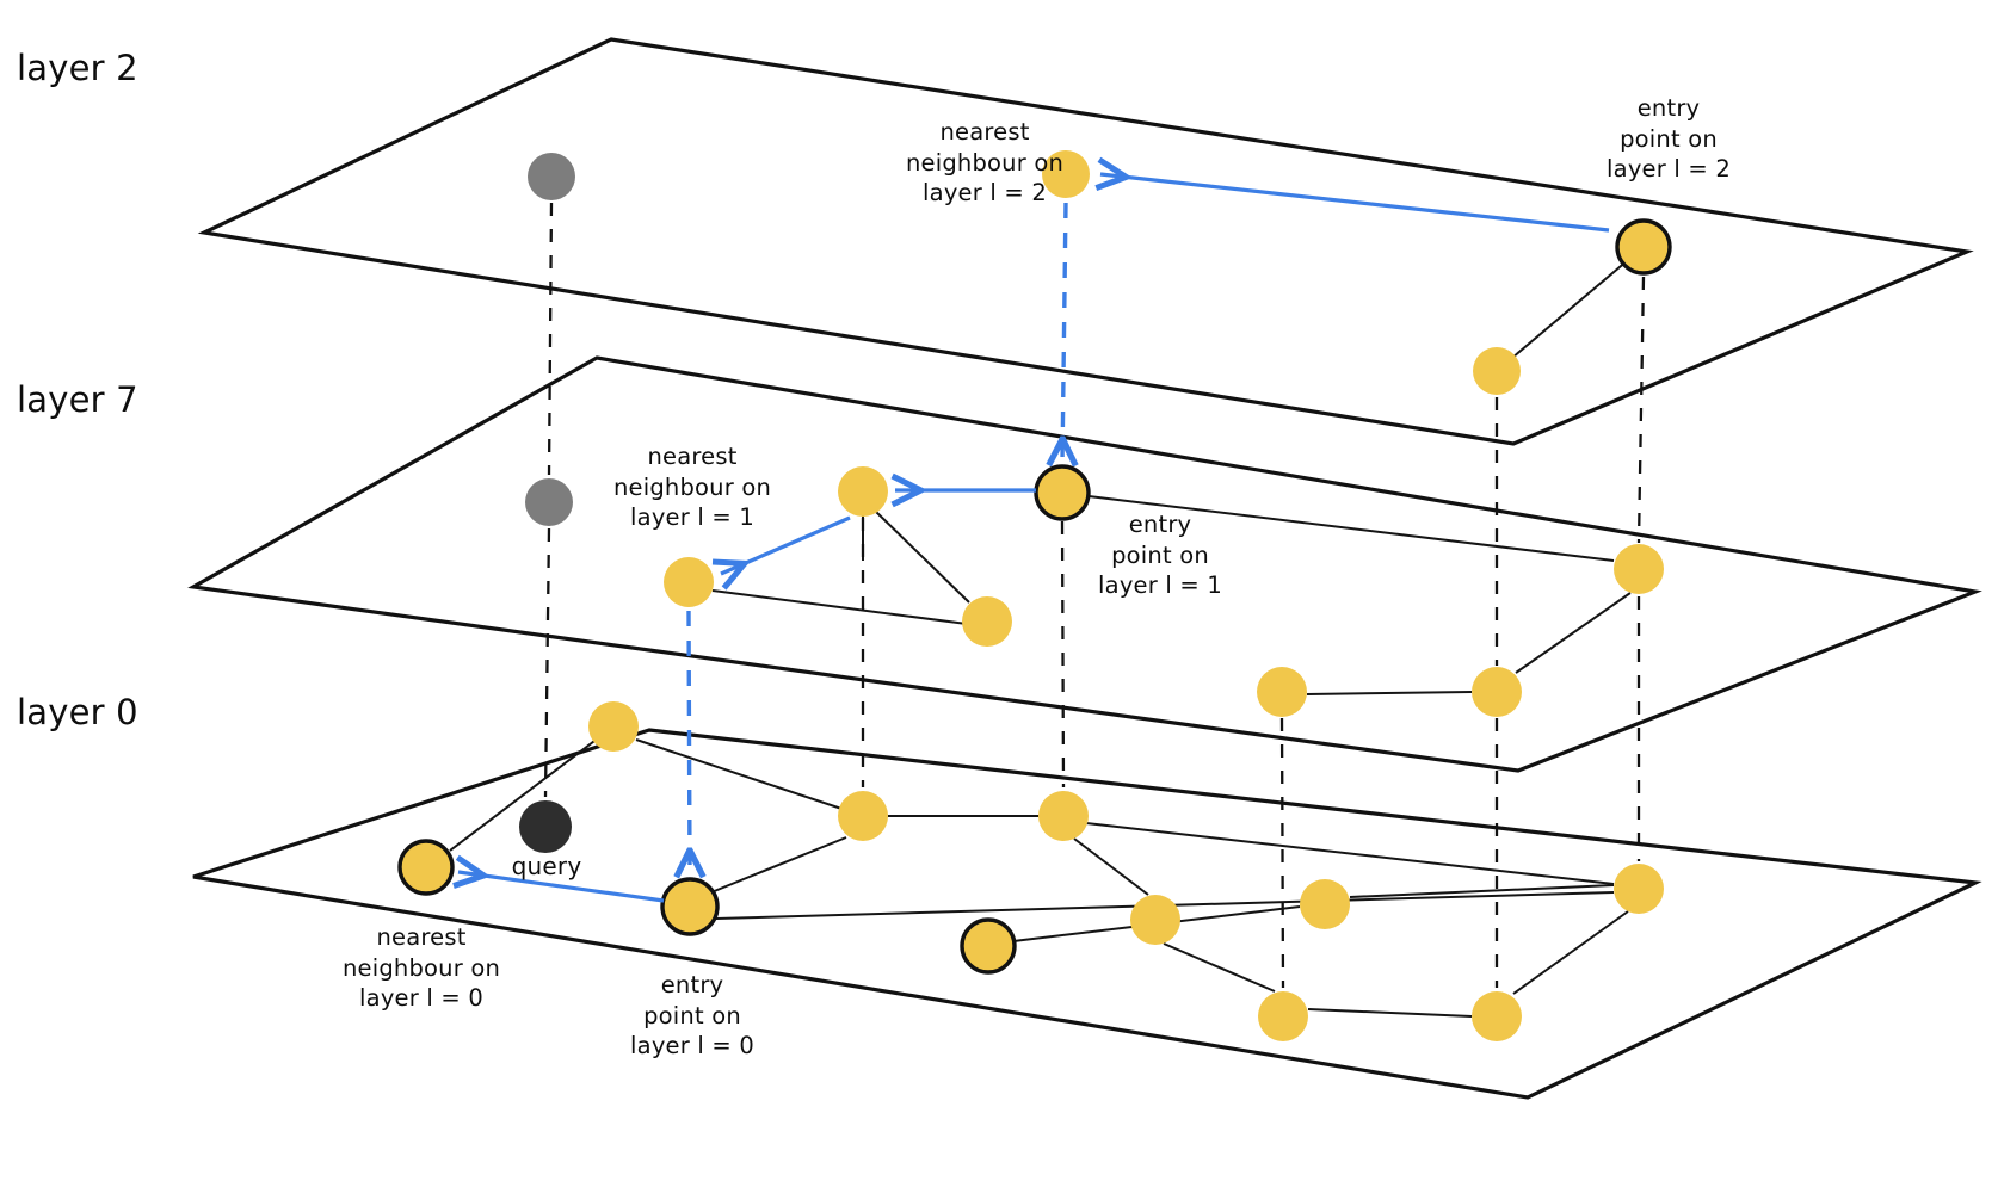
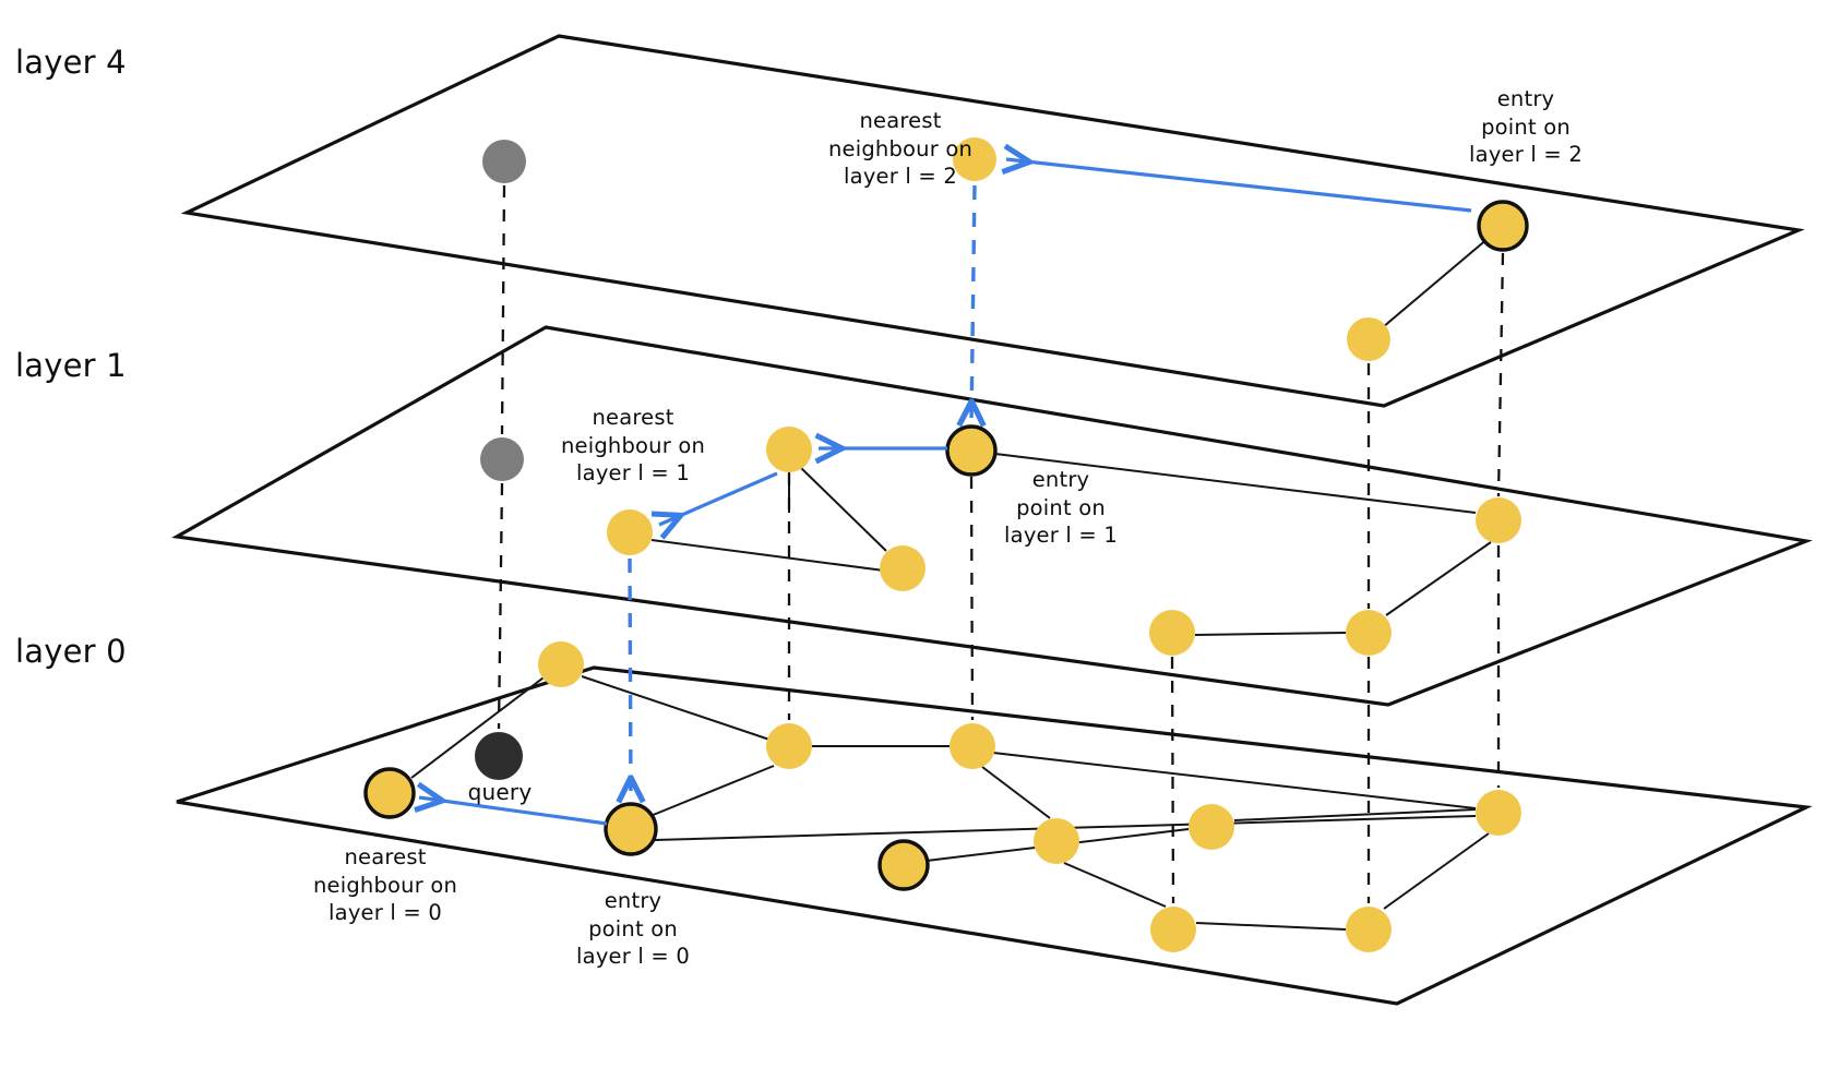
- layer 2
+ layer 4
- layer 7
+ layer 1
  layer 0
  nearest
  neighbour on
  layer l = 2
  entry
  point on
  layer l = 2
  nearest
  neighbour on
  layer l = 1
  entry
  point on
  layer l = 1
  nearest
  neighbour on
  layer l = 0
  entry
  point on
  layer l = 0
  query
